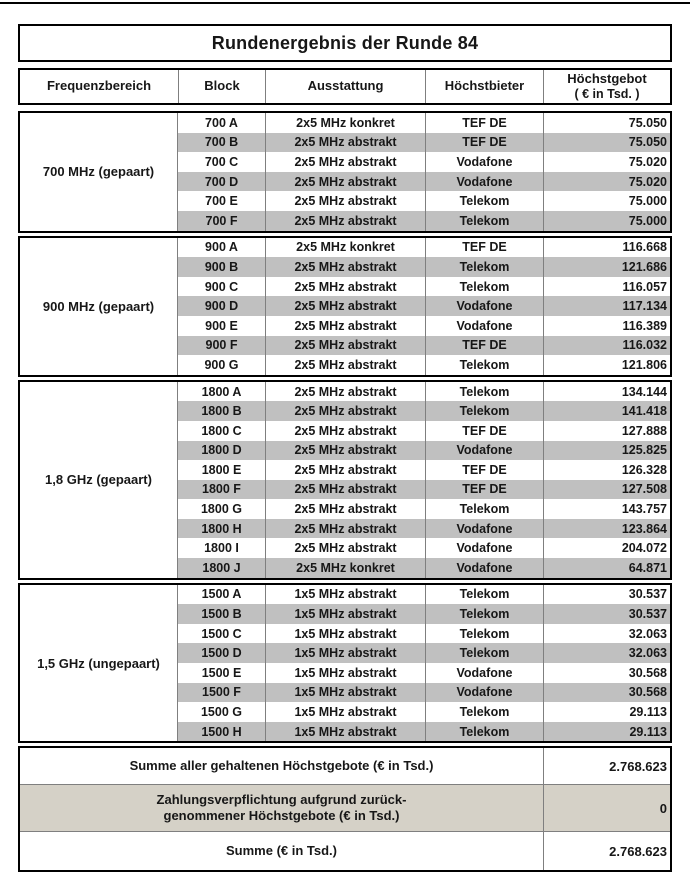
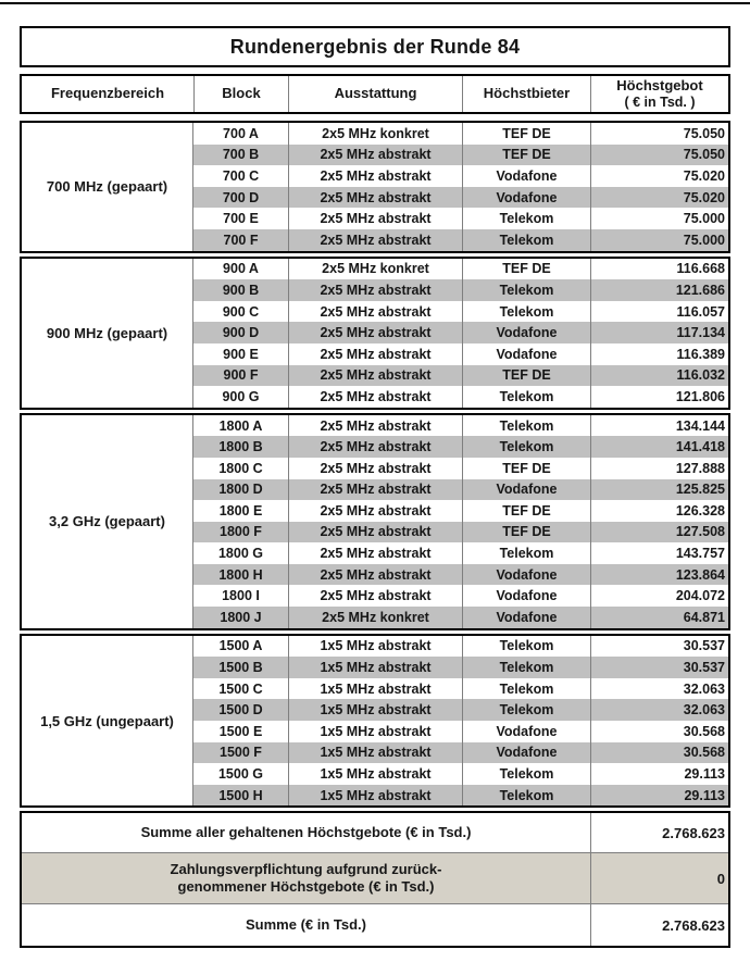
  Rundenergebnis der Runde 84
  Frequenzbereich
  Block
  Ausstattung
  Höchstbieter
  Höchstgebot
  ( € in Tsd. )
  700 MHz (gepaart)
  700 A
  2x5 MHz konkret
  TEF DE
  75.050
  700 B
  2x5 MHz abstrakt
  TEF DE
  75.050
  700 C
  2x5 MHz abstrakt
  Vodafone
  75.020
  700 D
  2x5 MHz abstrakt
  Vodafone
  75.020
  700 E
  2x5 MHz abstrakt
  Telekom
  75.000
  700 F
  2x5 MHz abstrakt
  Telekom
  75.000
  900 MHz (gepaart)
  900 A
  2x5 MHz konkret
  TEF DE
  116.668
  900 B
  2x5 MHz abstrakt
  Telekom
  121.686
  900 C
  2x5 MHz abstrakt
  Telekom
  116.057
  900 D
  2x5 MHz abstrakt
  Vodafone
  117.134
  900 E
  2x5 MHz abstrakt
  Vodafone
  116.389
  900 F
  2x5 MHz abstrakt
  TEF DE
  116.032
  900 G
  2x5 MHz abstrakt
  Telekom
  121.806
- 1,8 GHz (gepaart)
+ 3,2 GHz (gepaart)
  1800 A
  2x5 MHz abstrakt
  Telekom
  134.144
  1800 B
  2x5 MHz abstrakt
  Telekom
  141.418
  1800 C
  2x5 MHz abstrakt
  TEF DE
  127.888
  1800 D
  2x5 MHz abstrakt
  Vodafone
  125.825
  1800 E
  2x5 MHz abstrakt
  TEF DE
  126.328
  1800 F
  2x5 MHz abstrakt
  TEF DE
  127.508
  1800 G
  2x5 MHz abstrakt
  Telekom
  143.757
  1800 H
  2x5 MHz abstrakt
  Vodafone
  123.864
  1800 I
  2x5 MHz abstrakt
  Vodafone
  204.072
  1800 J
  2x5 MHz konkret
  Vodafone
  64.871
  1,5 GHz (ungepaart)
  1500 A
  1x5 MHz abstrakt
  Telekom
  30.537
  1500 B
  1x5 MHz abstrakt
  Telekom
  30.537
  1500 C
  1x5 MHz abstrakt
  Telekom
  32.063
  1500 D
  1x5 MHz abstrakt
  Telekom
  32.063
  1500 E
  1x5 MHz abstrakt
  Vodafone
  30.568
  1500 F
  1x5 MHz abstrakt
  Vodafone
  30.568
  1500 G
  1x5 MHz abstrakt
  Telekom
  29.113
  1500 H
  1x5 MHz abstrakt
  Telekom
  29.113
  Summe aller gehaltenen Höchstgebote (€ in Tsd.)
  2.768.623
  Zahlungsverpflichtung aufgrund zurück-
  genommener Höchstgebote (€ in Tsd.)
  0
  Summe (€ in Tsd.)
  2.768.623
